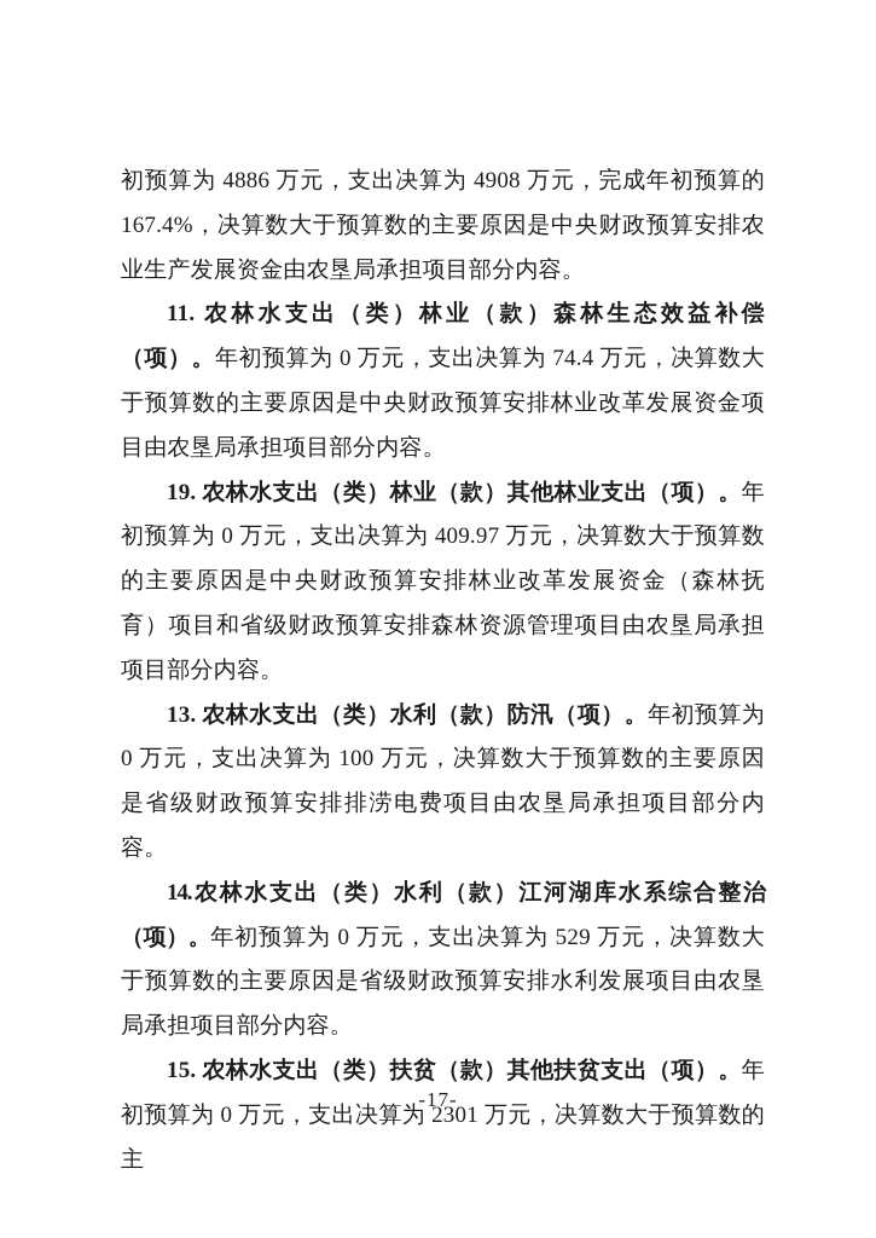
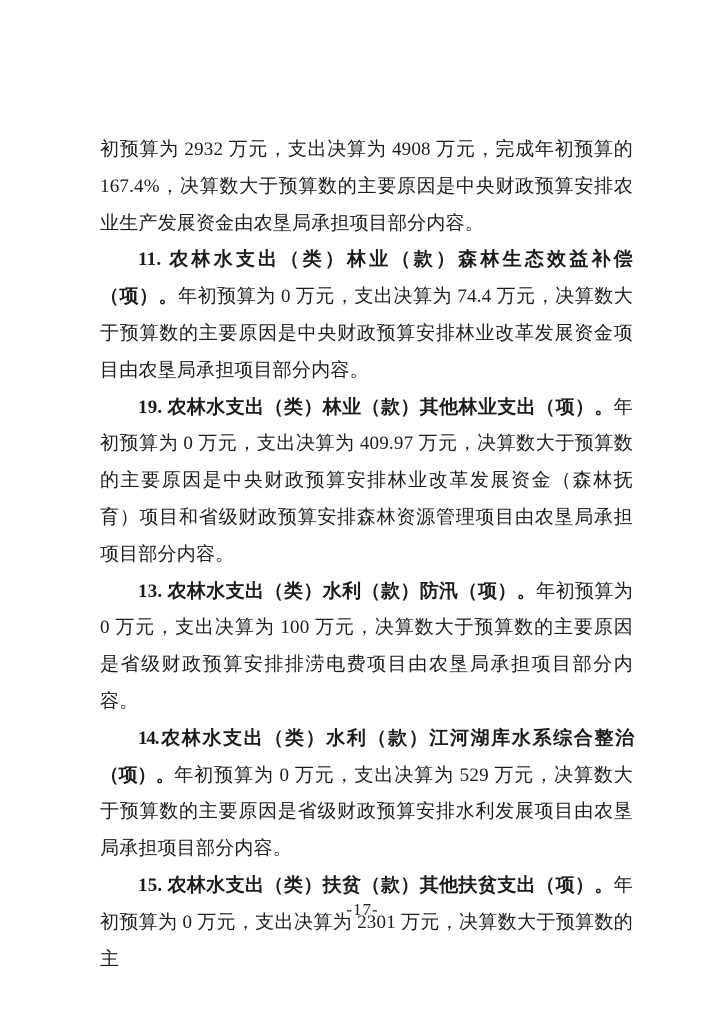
- 初预算为 4886 万元，支出决算为 4908 万元，完成年初预算的 167.4%，决算数大于预算数的主要原因是中央财政预算安排农业生产发展资金由农垦局承担项目部分内容。
+ 初预算为 2932 万元，支出决算为 4908 万元，完成年初预算的 167.4%，决算数大于预算数的主要原因是中央财政预算安排农业生产发展资金由农垦局承担项目部分内容。
  11. 农林水支出（类）林业（款）森林生态效益补偿（项）。年初预算为 0 万元，支出决算为 74.4 万元，决算数大于预算数的主要原因是中央财政预算安排林业改革发展资金项目由农垦局承担项目部分内容。
  19. 农林水支出（类）林业（款）其他林业支出（项）。年初预算为 0 万元，支出决算为 409.97 万元，决算数大于预算数的主要原因是中央财政预算安排林业改革发展资金（森林抚育）项目和省级财政预算安排森林资源管理项目由农垦局承担项目部分内容。
  13. 农林水支出（类）水利（款）防汛（项）。年初预算为 0 万元，支出决算为 100 万元，决算数大于预算数的主要原因是省级财政预算安排排涝电费项目由农垦局承担项目部分内容。
  14.农林水支出（类）水利（款）江河湖库水系综合整治（项）。年初预算为 0 万元，支出决算为 529 万元，决算数大于预算数的主要原因是省级财政预算安排水利发展项目由农垦局承担项目部分内容。
  15. 农林水支出（类）扶贫（款）其他扶贫支出（项）。年初预算为 0 万元，支出决算为 2301 万元，决算数大于预算数的主
  -17-
